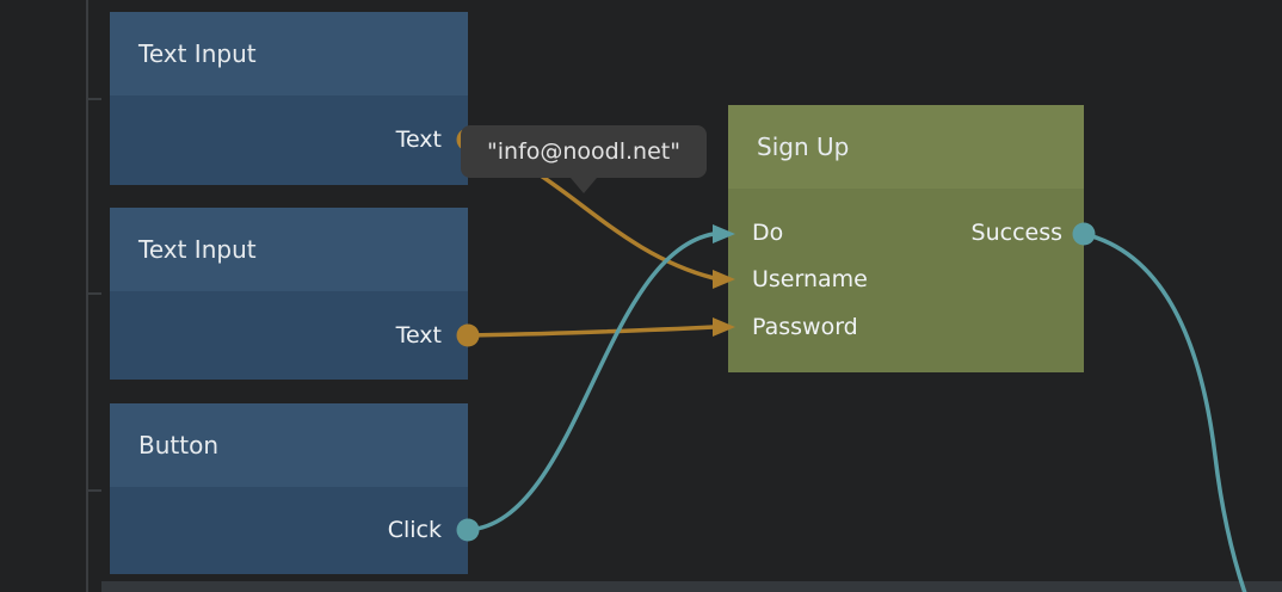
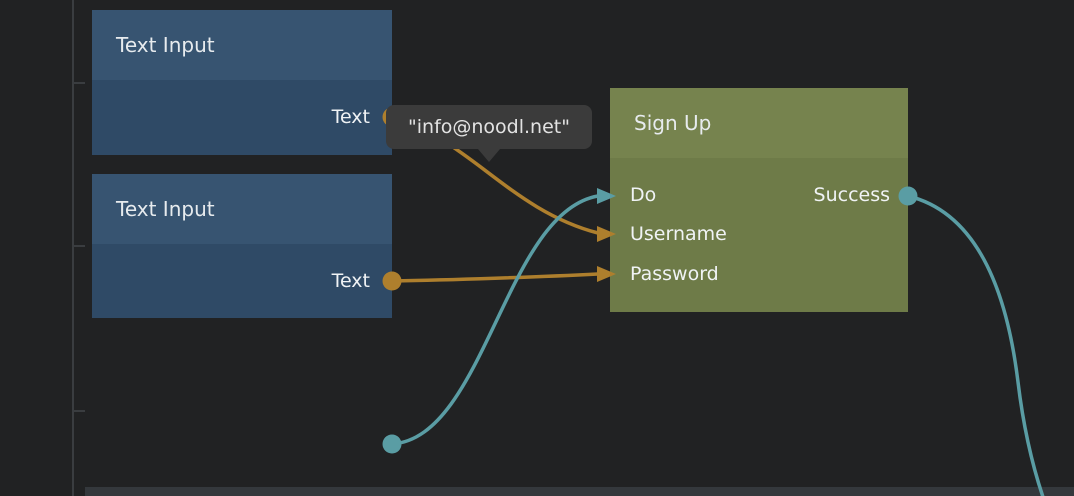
  Text Input
  Text
  Text Input
  Text
- Button
- Click
  Sign Up
  Do
  Username
  Password
  Success
  "info@noodl.net"
